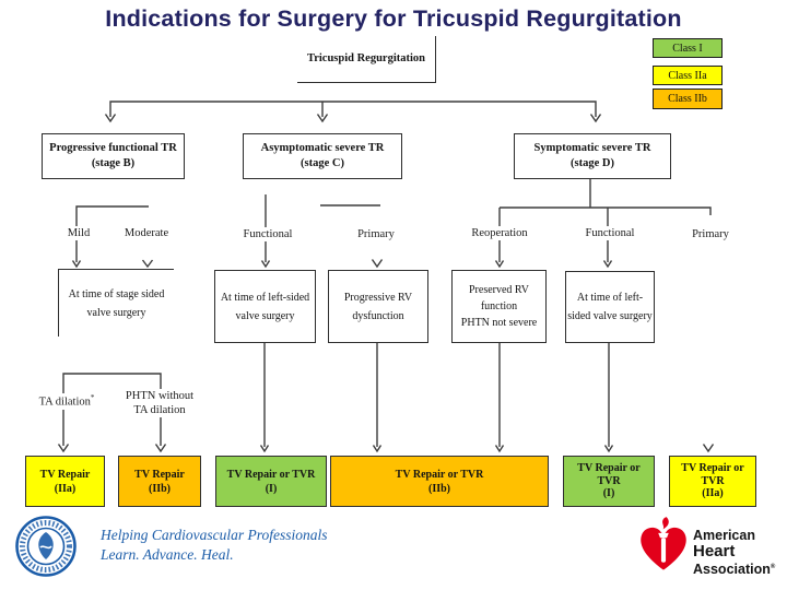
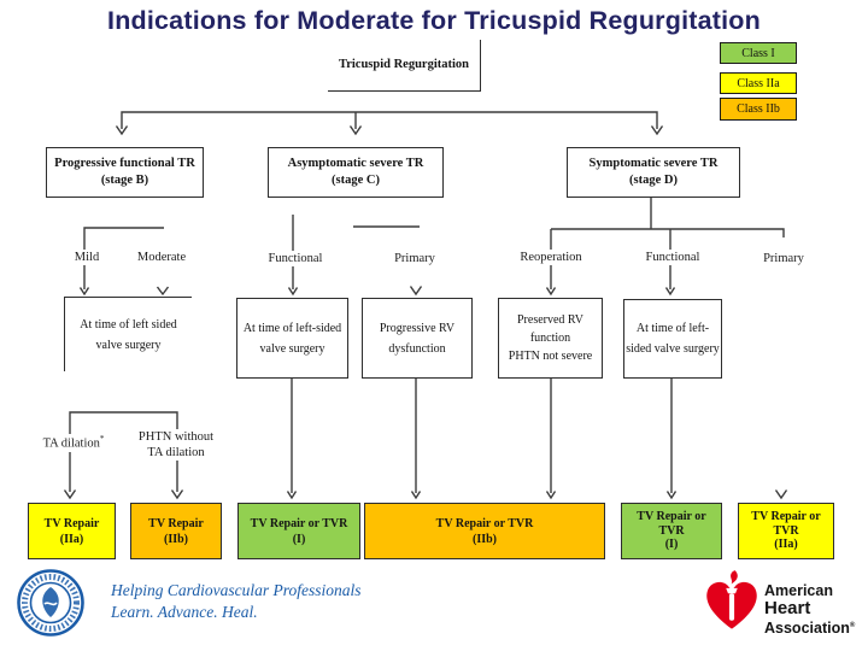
- Indications for Surgery for Tricuspid Regurgitation
+ Indications for Moderate for Tricuspid Regurgitation
  Class I
  Class IIa
  Class IIb
  Tricuspid Regurgitation
  Progressive functional TR
  (stage B)
  Asymptomatic severe TR
  (stage C)
  Symptomatic severe TR
  (stage D)
  Mild
  Moderate
  Functional
  Primary
  Reoperation
  Functional
  Primary
  TA dilation*
  PHTN without
  TA dilation
- At time of stage sided
+ At time of left sided
  valve surgery
  At time of left-sided
  valve surgery
  Progressive RV
  dysfunction
  Preserved RV
  function
  PHTN not severe
  At time of left-
  sided valve surgery
  TV Repair
  (IIa)
  TV Repair
  (IIb)
  TV Repair or TVR
  (I)
  TV Repair or TVR
  (IIb)
  TV Repair or
  TVR
  (I)
  TV Repair or
  TVR
  (IIa)
  Helping Cardiovascular Professionals
  Learn. Advance. Heal.
  American
  Heart
  Association
